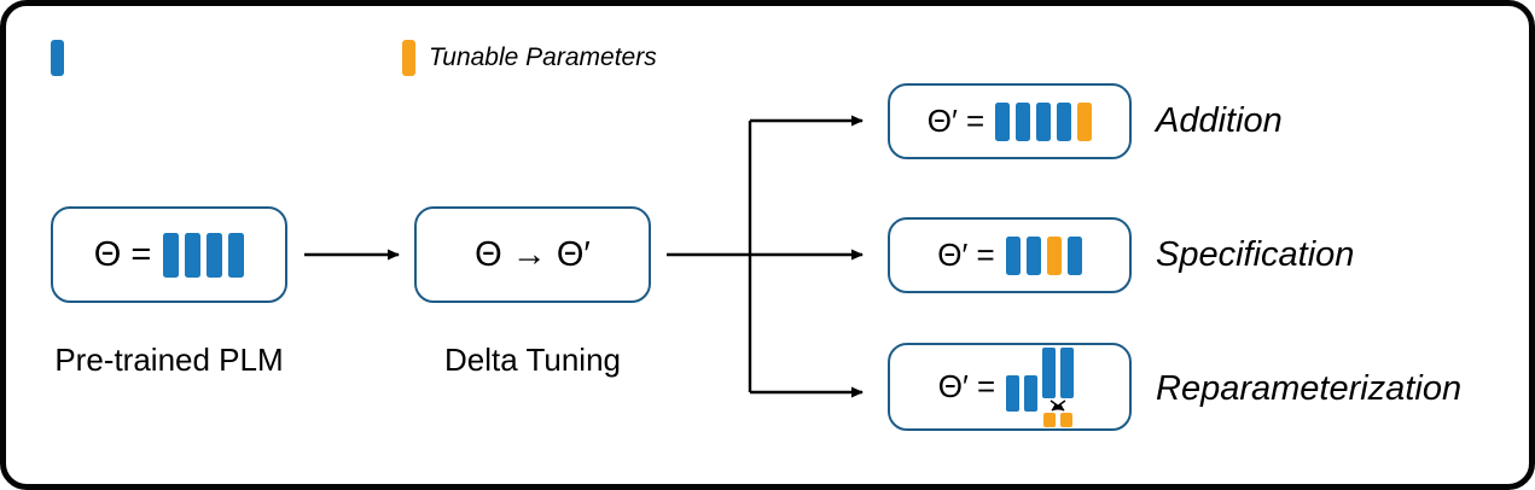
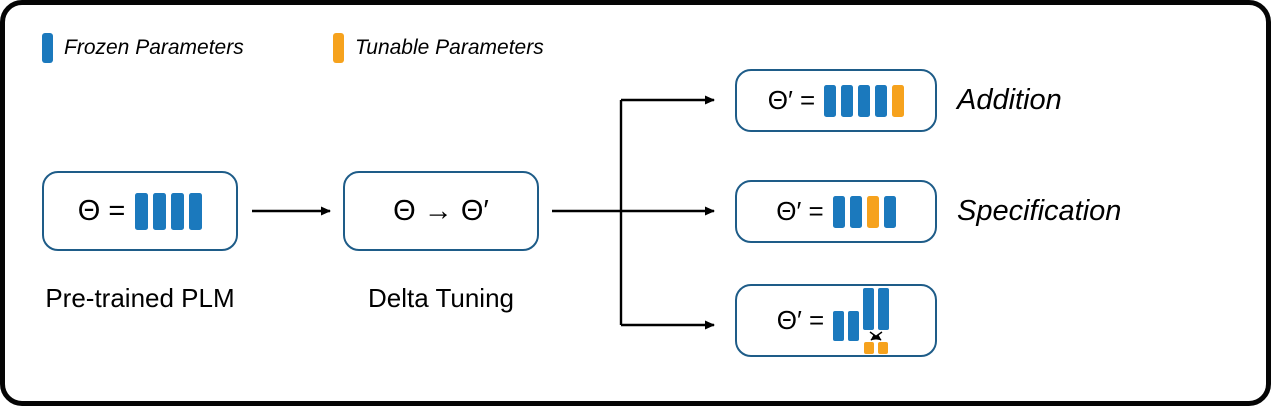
+ Frozen Parameters
  Tunable Parameters
  Θ =
  Pre-trained PLM
  Θ → Θ′
  Delta Tuning
  Θ′ =
  Addition
  Θ′ =
  Specification
  Θ′ =
- Reparameterization
